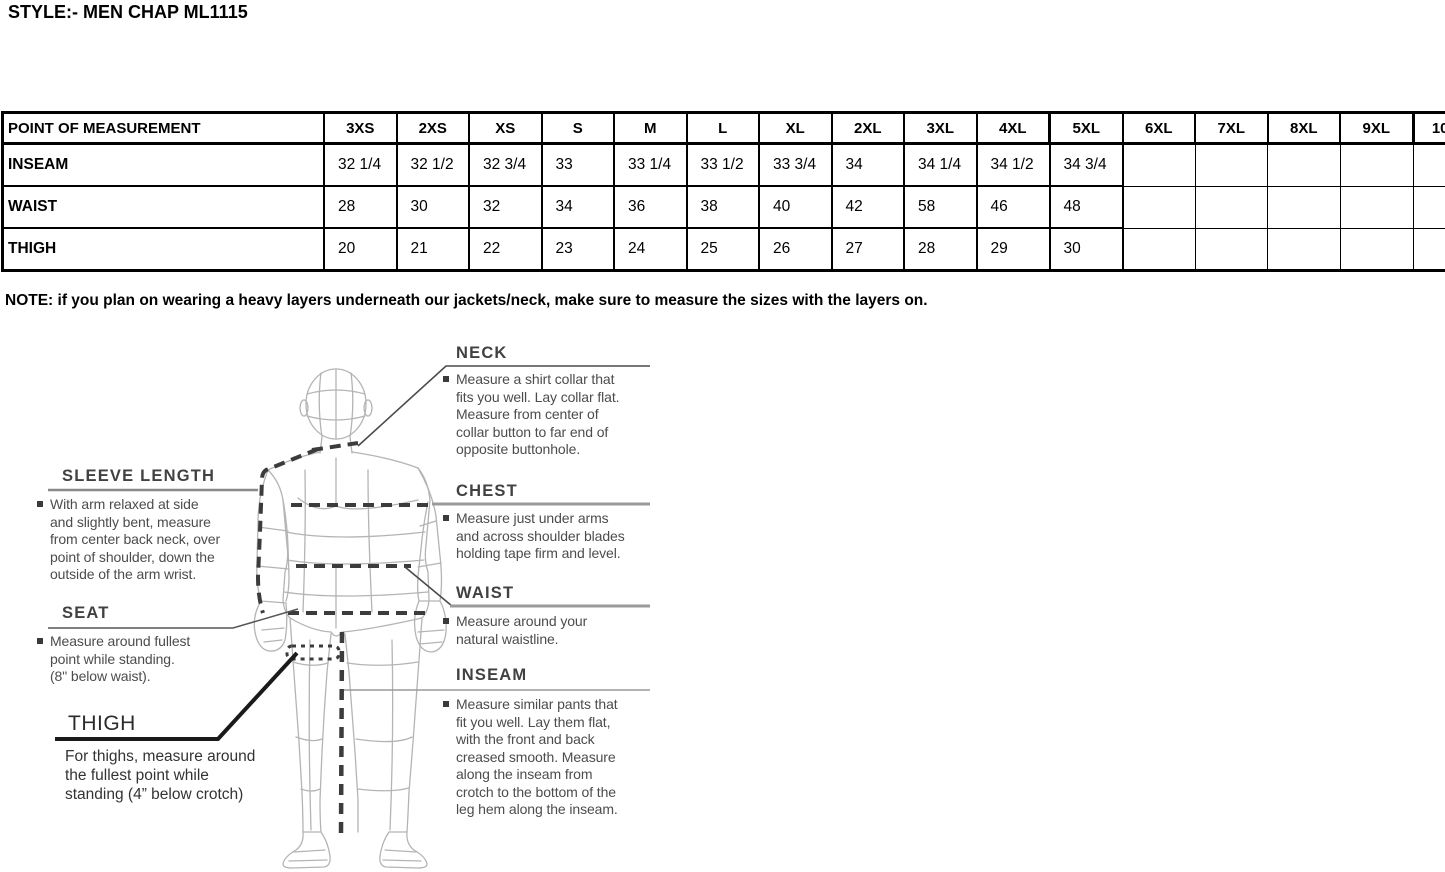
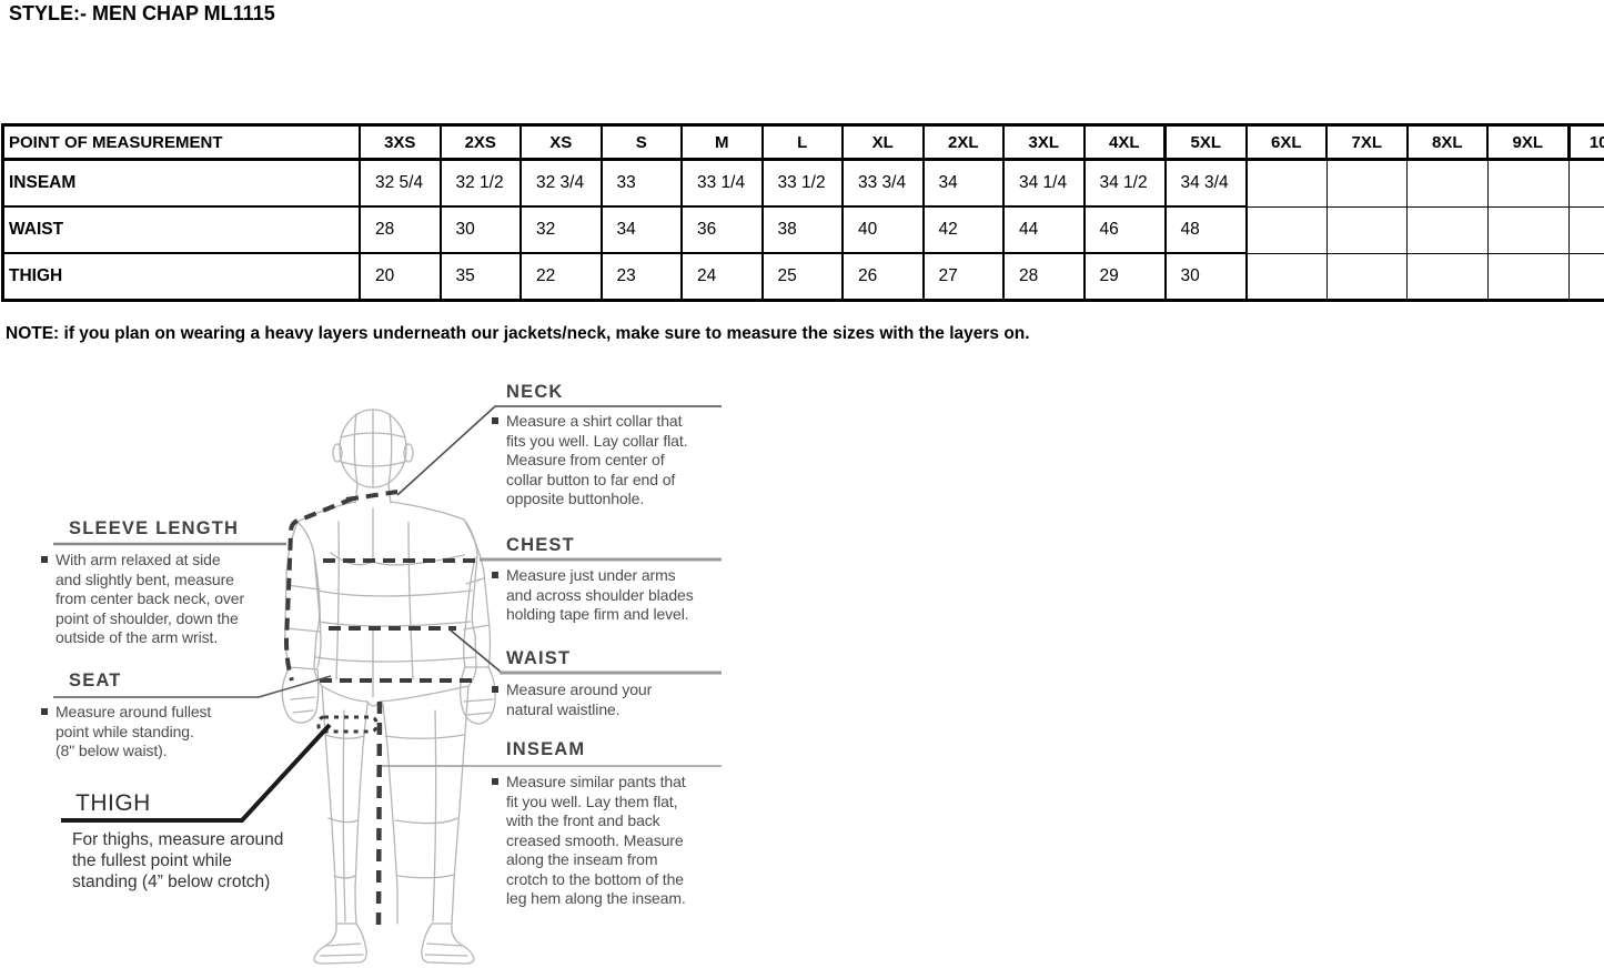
  STYLE:- MEN CHAP ML1115
  POINT OF MEASUREMENT	3XS	2XS	XS	S	M	L	XL	2XL	3XL	4XL	5XL	6XL	7XL	8XL	9XL	10
- INSEAM	32 1/4	32 1/2	32 3/4	33	33 1/4	33 1/2	33 3/4	34	34 1/4	34 1/2	34 3/4
+ INSEAM	32 5/4	32 1/2	32 3/4	33	33 1/4	33 1/2	33 3/4	34	34 1/4	34 1/2	34 3/4
- WAIST	28	30	32	34	36	38	40	42	58	46	48
+ WAIST	28	30	32	34	36	38	40	42	44	46	48
- THIGH	20	21	22	23	24	25	26	27	28	29	30
+ THIGH	20	35	22	23	24	25	26	27	28	29	30
  NOTE: if you plan on wearing a heavy layers underneath our jackets/neck, make sure to measure the sizes with the layers on.
  NECK
  Measure a shirt collar that
  fits you well. Lay collar flat.
  Measure from center of
  collar button to far end of
  opposite buttonhole.
  CHEST
  Measure just under arms
  and across shoulder blades
  holding tape firm and level.
  WAIST
  Measure around your
  natural waistline.
  INSEAM
  Measure similar pants that
  fit you well. Lay them flat,
  with the front and back
  creased smooth. Measure
  along the inseam from
  crotch to the bottom of the
  leg hem along the inseam.
  SLEEVE LENGTH
  With arm relaxed at side
  and slightly bent, measure
  from center back neck, over
  point of shoulder, down the
  outside of the arm wrist.
  SEAT
  Measure around fullest
  point while standing.
  (8" below waist).
  THIGH
  For thighs, measure around
  the fullest point while
  standing (4” below crotch)
